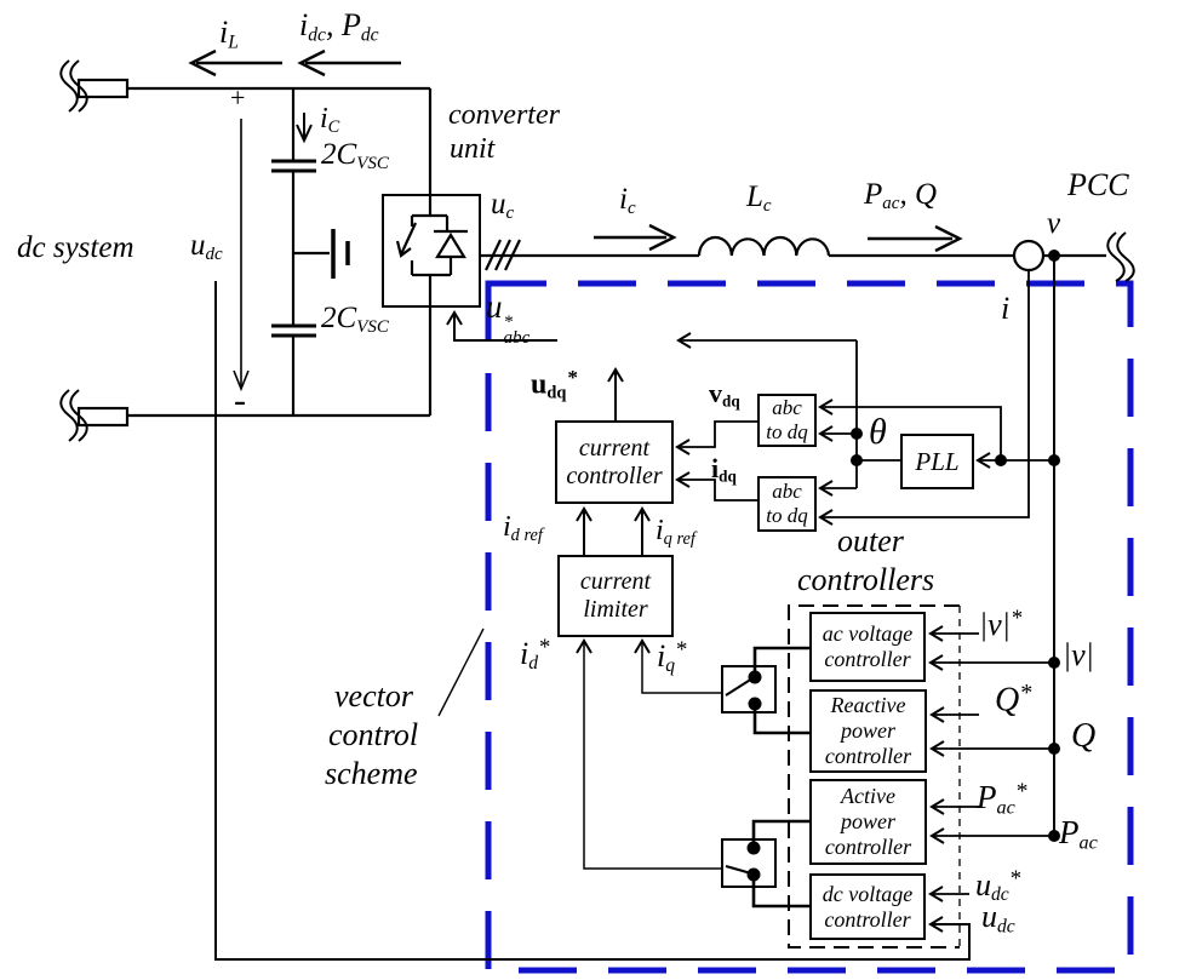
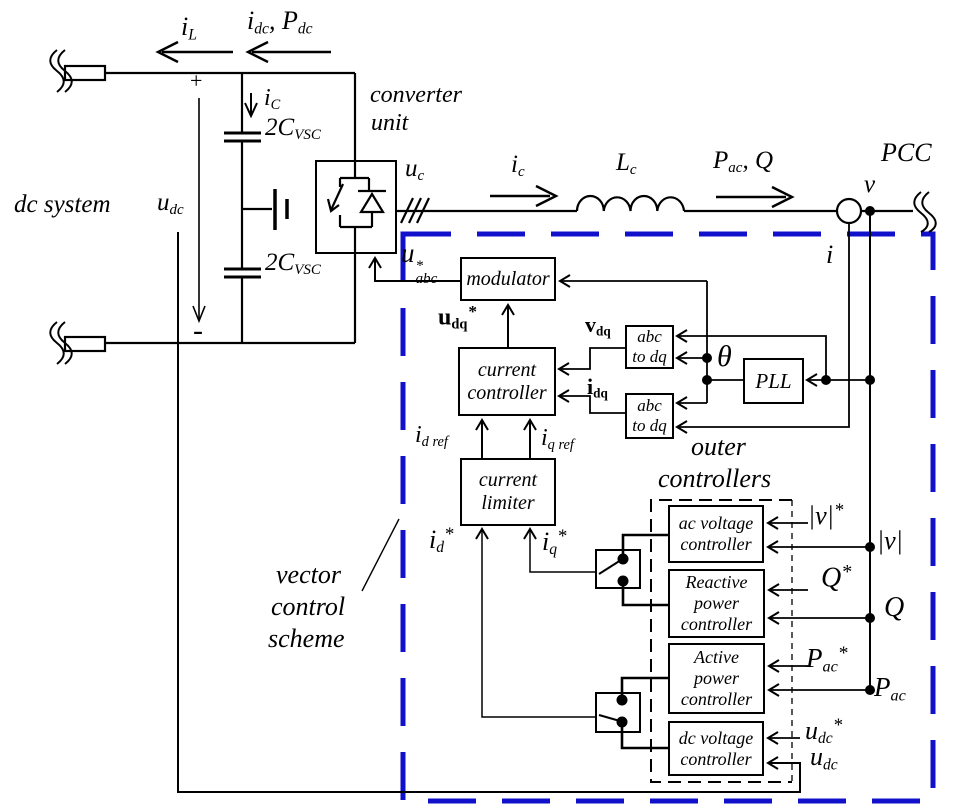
+ modulator
  current
  controller
  abc
  to dq
  abc
  to dq
  PLL
  current
  limiter
  ac voltage
  controller
  Reactive
  power
  controller
  Active
  power
  controller
  dc voltage
  controller
  dc system
  iL
  idc, Pdc
  +
  -
  iC
  2CVSC
  2CVSC
  udc
  converter
  unit
  uc
  ic
  Lc
  Pac, Q
  PCC
  v
  i
  u
  *
  abc
  udq*
  vdq
  idq
  θ
  id ref
  iq ref
  id*
  iq*
  outer
  controllers
  vector
  control
  scheme
  |v|*
  |v|
  Q*
  Q
  Pac*
  Pac
  udc*
  udc
